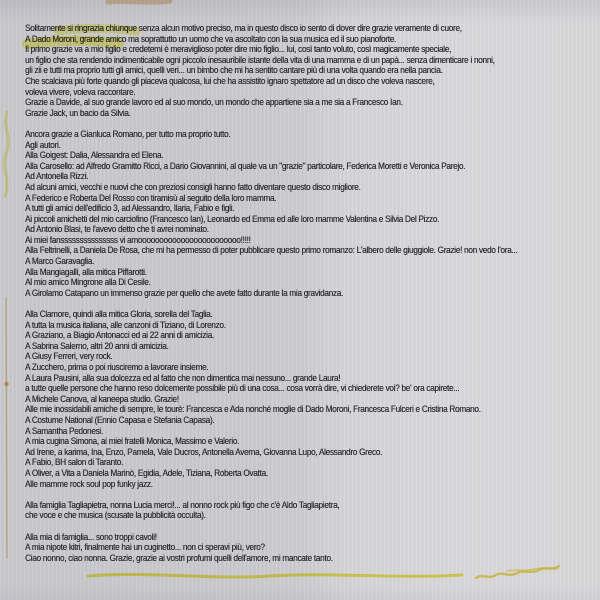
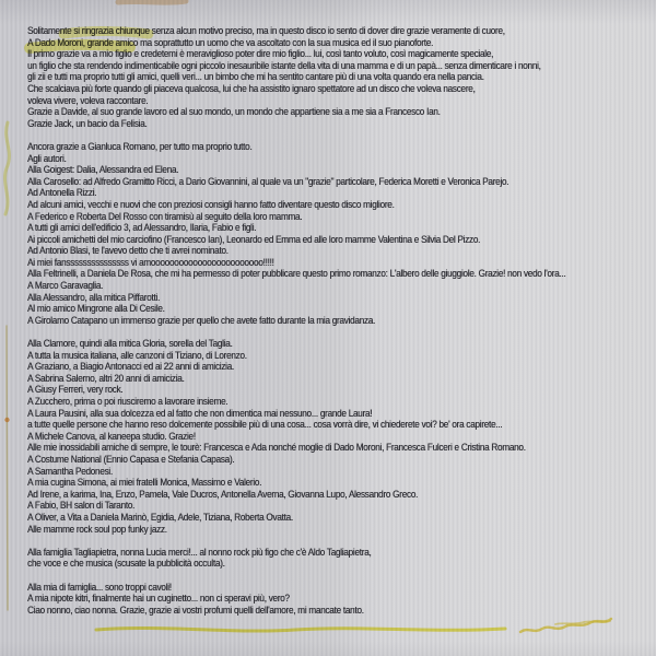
  Solitamente si ringrazia chiunque senza alcun motivo preciso, ma in questo disco io sento di dover dire grazie veramente di cuore,
  A Dado Moroni, grande amico ma soprattutto un uomo che va ascoltato con la sua musica ed il suo pianoforte.
  Il primo grazie va a mio figlio e credetemi è meraviglioso poter dire mio figlio... lui, così tanto voluto, così magicamente speciale,
  un figlio che sta rendendo indimenticabile ogni piccolo inesauribile istante della vita di una mamma e di un papà... senza dimenticare i nonni,
  gli zii e tutti ma proprio tutti gli amici, quelli veri... un bimbo che mi ha sentito cantare più di una volta quando era nella pancia.
  Che scalciava più forte quando gli piaceva qualcosa, lui che ha assistito ignaro spettatore ad un disco che voleva nascere,
  voleva vivere, voleva raccontare.
  Grazie a Davide, al suo grande lavoro ed al suo mondo, un mondo che appartiene sia a me sia a Francesco Ian.
- Grazie Jack, un bacio da Silvia.
+ Grazie Jack, un bacio da Felisia.
  Ancora grazie a Gianluca Romano, per tutto ma proprio tutto.
  Agli autori.
  Alla Goigest: Dalia, Alessandra ed Elena.
  Alla Carosello: ad Alfredo Gramitto Ricci, a Dario Giovannini, al quale va un "grazie" particolare, Federica Moretti e Veronica Parejo.
  Ad Antonella Rizzi.
  Ad alcuni amici, vecchi e nuovi che con preziosi consigli hanno fatto diventare questo disco migliore.
  A Federico e Roberta Del Rosso con tiramisù al seguito della loro mamma.
  A tutti gli amici dell'edificio 3, ad Alessandro, Ilaria, Fabio e figli.
  Ai piccoli amichetti del mio carciofino (Francesco Ian), Leonardo ed Emma ed alle loro mamme Valentina e Silvia Del Pizzo.
  Ad Antonio Blasi, te l'avevo detto che ti avrei nominato.
  Ai miei fansssssssssssssss vi amoooooooooooooooooooooooo!!!!!
  Alla Feltrinelli, a Daniela De Rosa, che mi ha permesso di poter pubblicare questo primo romanzo: L'albero delle giuggiole. Grazie! non vedo l'ora...
  A Marco Garavaglia.
- Alla Mangiagalli, alla mitica Piffarotti.
+ Alla Alessandro, alla mitica Piffarotti.
  Al mio amico Mingrone alla Di Cesile.
  A Girolamo Catapano un immenso grazie per quello che avete fatto durante la mia gravidanza.
  Alla Clamore, quindi alla mitica Gloria, sorella del Taglia.
  A tutta la musica italiana, alle canzoni di Tiziano, di Lorenzo.
  A Graziano, a Biagio Antonacci ed ai 22 anni di amicizia.
  A Sabrina Salerno, altri 20 anni di amicizia.
  A Giusy Ferreri, very rock.
  A Zucchero, prima o poi riusciremo a lavorare insieme.
  A Laura Pausini, alla sua dolcezza ed al fatto che non dimentica mai nessuno... grande Laura!
  a tutte quelle persone che hanno reso dolcemente possibile più di una cosa... cosa vorrà dire, vi chiederete voi? be' ora capirete...
  A Michele Canova, al kaneepa studio. Grazie!
  Alle mie inossidabili amiche di sempre, le tourè: Francesca e Ada nonché moglie di Dado Moroni, Francesca Fulceri e Cristina Romano.
  A Costume National (Ennio Capasa e Stefania Capasa).
  A Samantha Pedonesi.
  A mia cugina Simona, ai miei fratelli Monica, Massimo e Valerio.
  Ad Irene, a karima, Ina, Enzo, Pamela, Vale Ducros, Antonella Averna, Giovanna Lupo, Alessandro Greco.
  A Fabio, BH salon di Taranto.
  A Oliver, a Vita a Daniela Marinò, Egidia, Adele, Tiziana, Roberta Ovatta.
  Alle mamme rock soul pop funky jazz.
  Alla famiglia Tagliapietra, nonna Lucia merci!... al nonno rock più figo che c'è Aldo Tagliapietra,
  che voce e che musica (scusate la pubblicità occulta).
  Alla mia di famiglia... sono troppi cavoli!
  A mia nipote kitri, finalmente hai un cuginetto... non ci speravi più, vero?
  Ciao nonno, ciao nonna. Grazie, grazie ai vostri profumi quelli dell'amore, mi mancate tanto.
